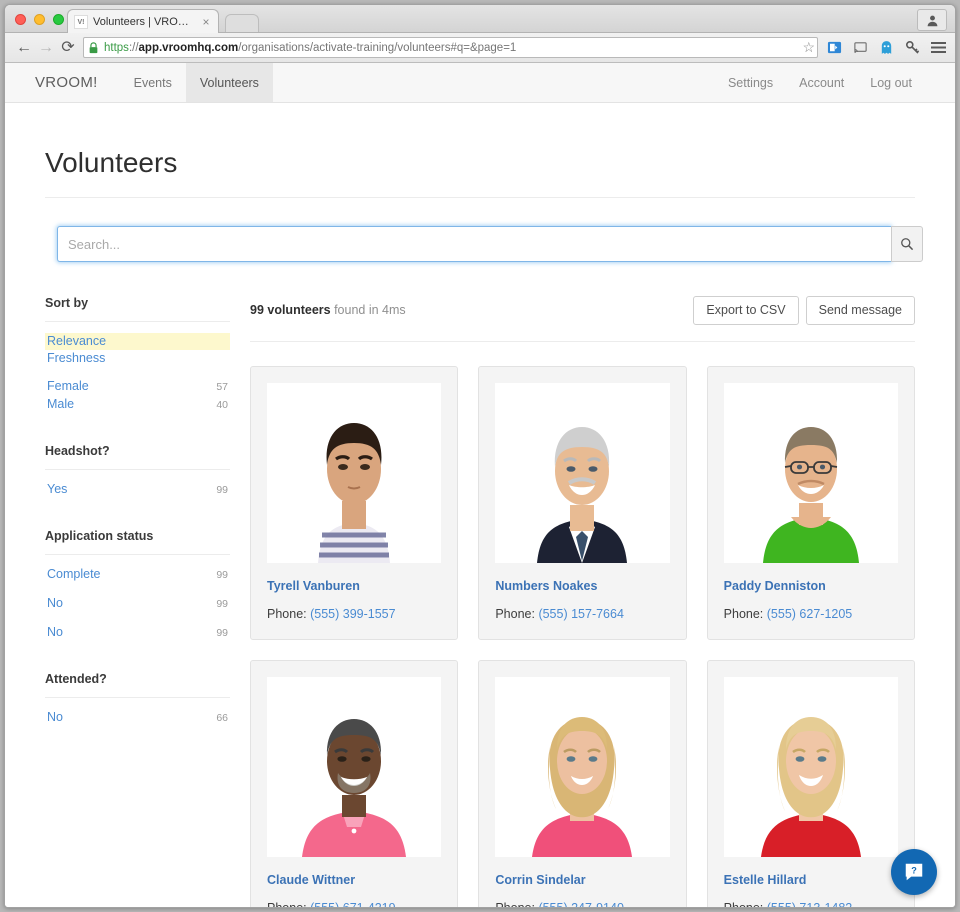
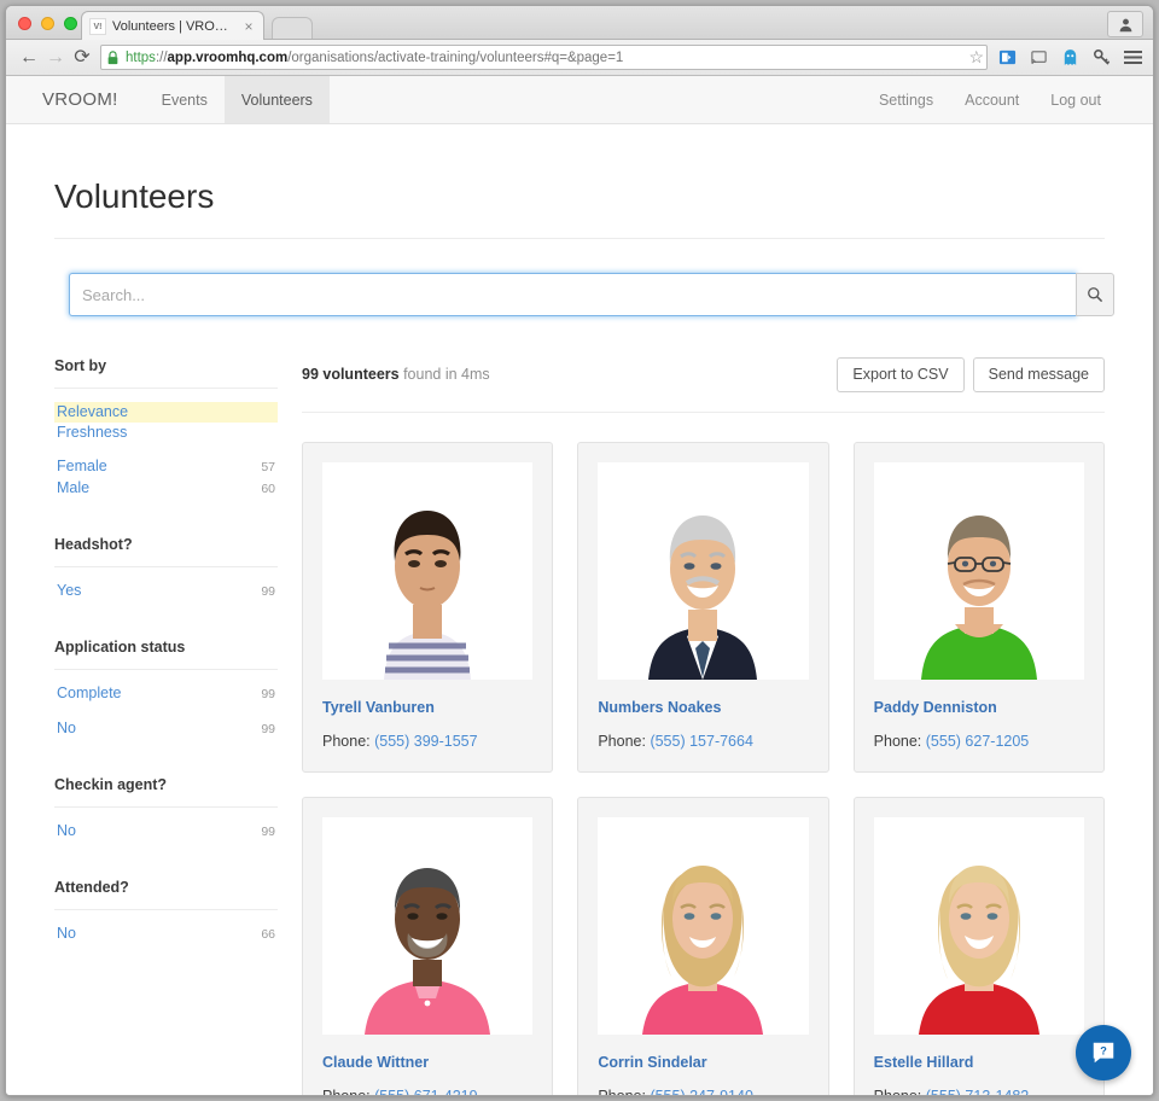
  Volunteers | VROOM
  ×
  ←
  →
  ⟳
  https://app.vroomhq.com/organisations/activate-training/volunteers#q=&page=1
  ☆
  VROOM!
  Events
  Volunteers
  Settings
  Account
  Log out
  Volunteers
  Search...
  Sort by
  Relevance
  Freshness
  Female
  57
  Male
- 40
+ 60
  Headshot?
  Yes
  99
  Application status
  Complete
  99
  No
  99
+ Checkin agent?
  No
  99
  Attended?
  No
  66
  99 volunteers found in 4ms
  Export to CSV
  Send message
  Tyrell Vanburen
  Phone: (555) 399-1557
  Numbers Noakes
  Phone: (555) 157-7664
  Paddy Denniston
  Phone: (555) 627-1205
  Claude Wittner
  Corrin Sindelar
  Estelle Hillard
  ?
